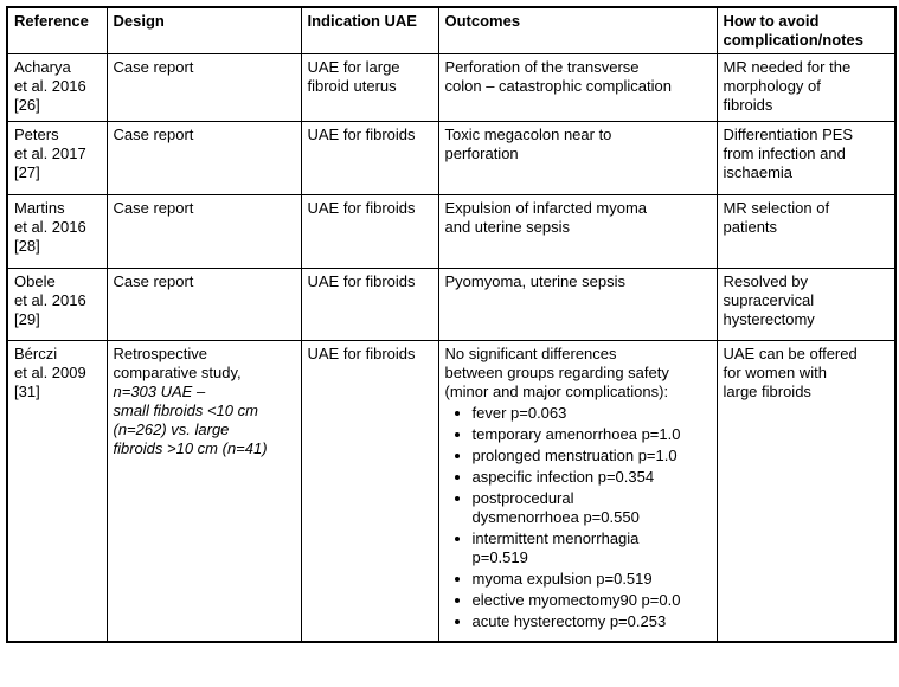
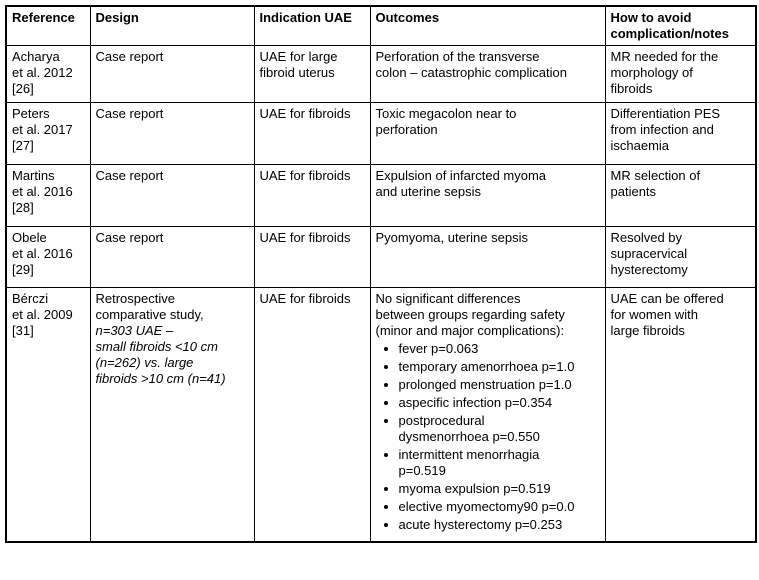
  Reference	Design	Indication UAE	Outcomes	How to avoid complication/notes
- Acharya et al. 2016 [26]	Case report	UAE for large fibroid uterus	Perforation of the transverse colon – catastrophic complication	MR needed for the morphology of fibroids
+ Acharya et al. 2012 [26]	Case report	UAE for large fibroid uterus	Perforation of the transverse colon – catastrophic complication	MR needed for the morphology of fibroids
  Peters et al. 2017 [27]	Case report	UAE for fibroids	Toxic megacolon near to perforation	Differentiation PES from infection and ischaemia
  Martins et al. 2016 [28]	Case report	UAE for fibroids	Expulsion of infarcted myoma and uterine sepsis	MR selection of patients
  Obele et al. 2016 [29]	Case report	UAE for fibroids	Pyomyoma, uterine sepsis	Resolved by supracervical hysterectomy
  Bérczi et al. 2009 [31]	Retrospective comparative study, n=303 UAE – small fibroids <10 cm (n=262) vs. large fibroids >10 cm (n=41)	UAE for fibroids	No significant differences between groups regarding safety (minor and major complications): fever p=0.063 temporary amenorrhoea p=1.0 prolonged menstruation p=1.0 aspecific infection p=0.354 postprocedural dysmenorrhoea p=0.550 intermittent menorrhagia p=0.519 myoma expulsion p=0.519 elective myomectomy90 p=0.0 acute hysterectomy p=0.253	UAE can be offered for women with large fibroids
